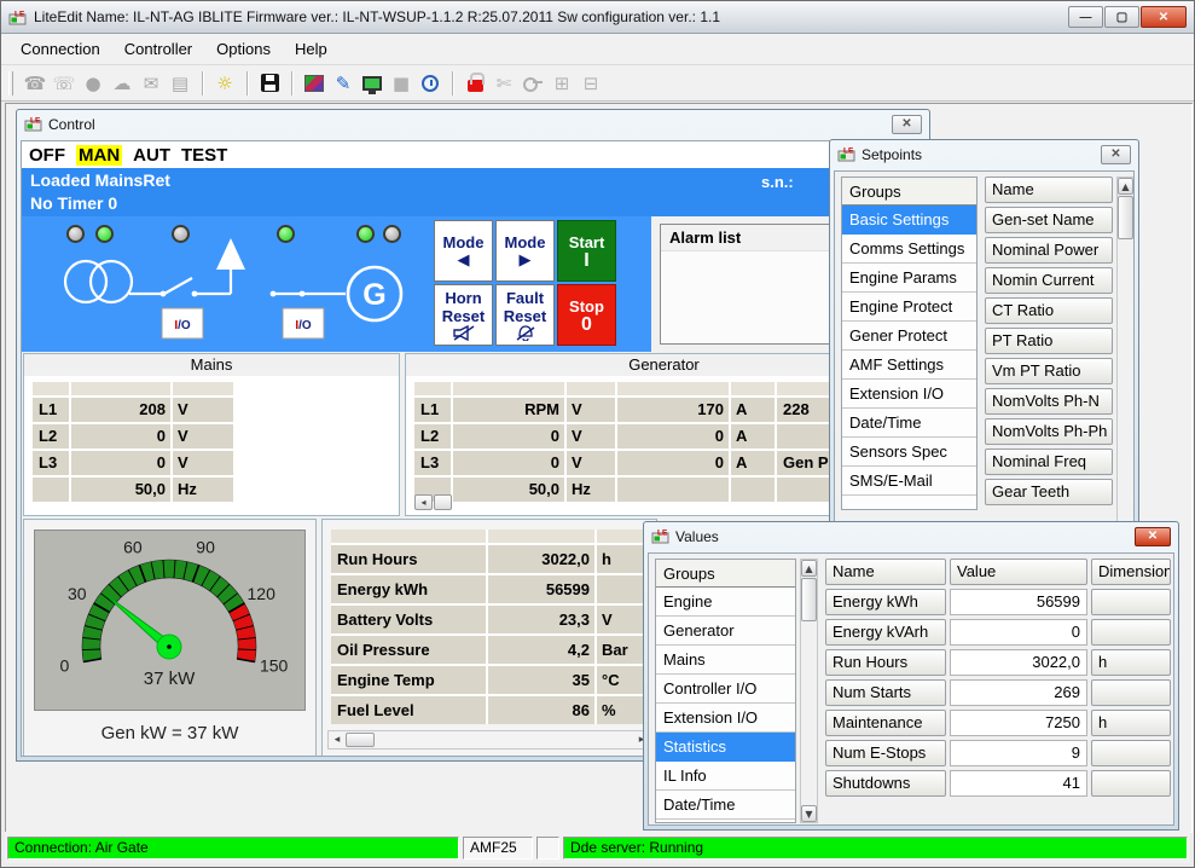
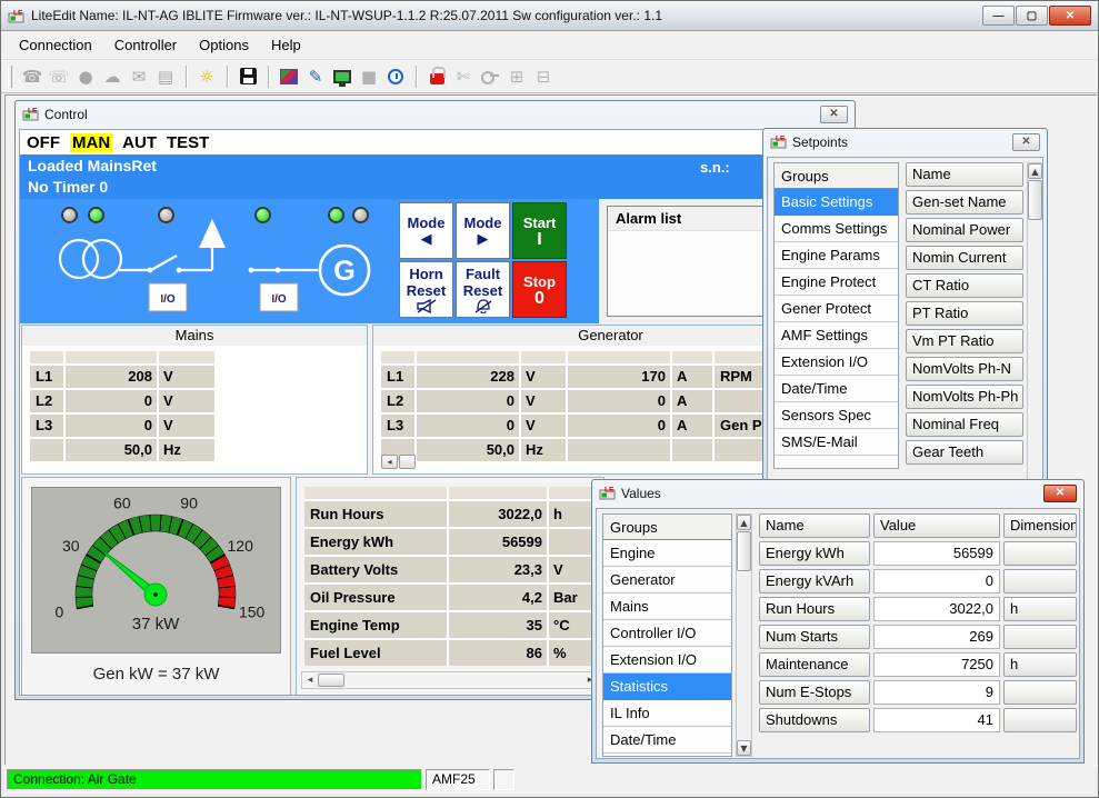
  LiteEdit Name: IL-NT-AG IBLITE Firmware ver.: IL-NT-WSUP-1.1.2 R:25.07.2011 Sw configuration ver.: 1.1
  —
  ▢
  ✕
  Connection
  Controller
  Options
  Help
  ☎
  ☏
  ●
  ☁
  ✉
  ▤
  ☼
  ✎
  ■
  ✄
  ⊞
  ⊟
  Control
  ✕
  OFF
  MAN
  AUT
  TEST
  Loaded MainsRet
  No Timer 0
  s.n.:
  G
  I/O
  I/O
  Mode
  ◀
  Mode
  ▶
  Start
  I
  Horn
  Reset
  Fault
  Reset
  Stop
  0
  Alarm list
  Mains
  L1
  208
  V
  L2
  0
  V
  L3
  0
  V
  50,0
  Hz
  Generator
  L1
- RPM
+ 228
  V
  170
  A
- 228
+ RPM
  L2
  0
  V
  0
  A
  L3
  0
  V
  0
  A
  Gen P
  50,0
  Hz
  ◂
  0
  30
  60
  90
  120
  150
  37 kW
  Gen kW = 37 kW
  Run Hours
  3022,0
  h
  Energy kWh
  56599
  Battery Volts
  23,3
  V
  Oil Pressure
  4,2
  Bar
  Engine Temp
  35
  °C
  Fuel Level
  86
  %
  ◂
  ▸
  Setpoints
  ✕
  Groups
  Basic Settings
  Comms Settings
  Engine Params
  Engine Protect
  Gener Protect
  AMF Settings
  Extension I/O
  Date/Time
  Sensors Spec
  SMS/E-Mail
  Name
  Gen-set Name
  Nominal Power
  Nomin Current
  CT Ratio
  PT Ratio
  Vm PT Ratio
  NomVolts Ph-N
  NomVolts Ph-Ph
  Nominal Freq
  Gear Teeth
  ▲
  Values
  ✕
  Groups
  Engine
  Generator
  Mains
  Controller I/O
  Extension I/O
  Statistics
  IL Info
  Date/Time
  ▲
  ▼
  Name
  Value
  Dimension
  Energy kWh
  56599
  Energy kVArh
  0
  Run Hours
  3022,0
  h
  Num Starts
  269
  Maintenance
  7250
  h
  Num E-Stops
  9
  Shutdowns
  41
  Connection: Air Gate
  AMF25
- Dde server: Running
